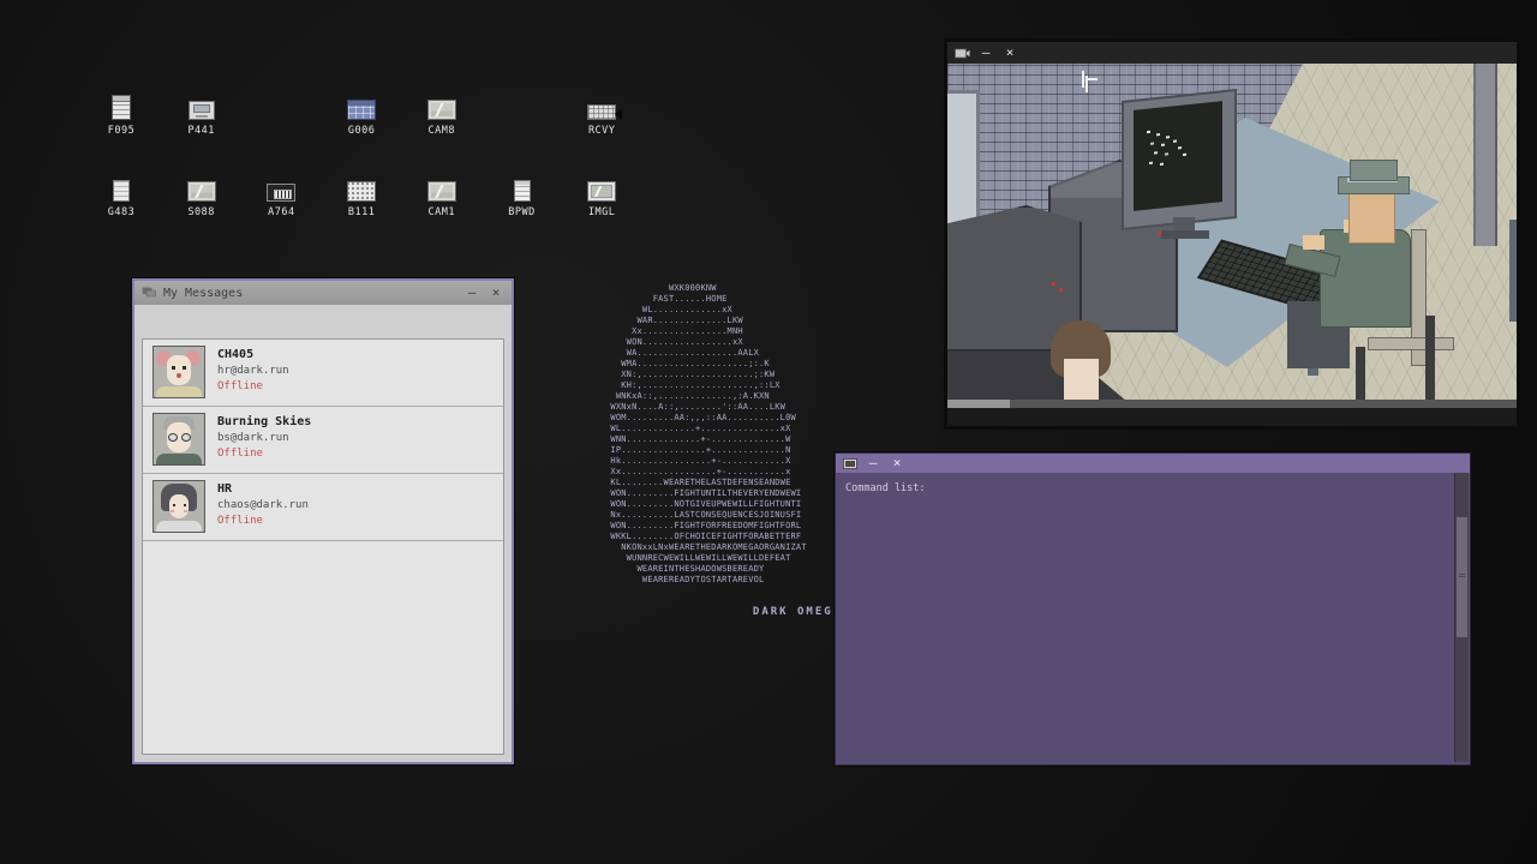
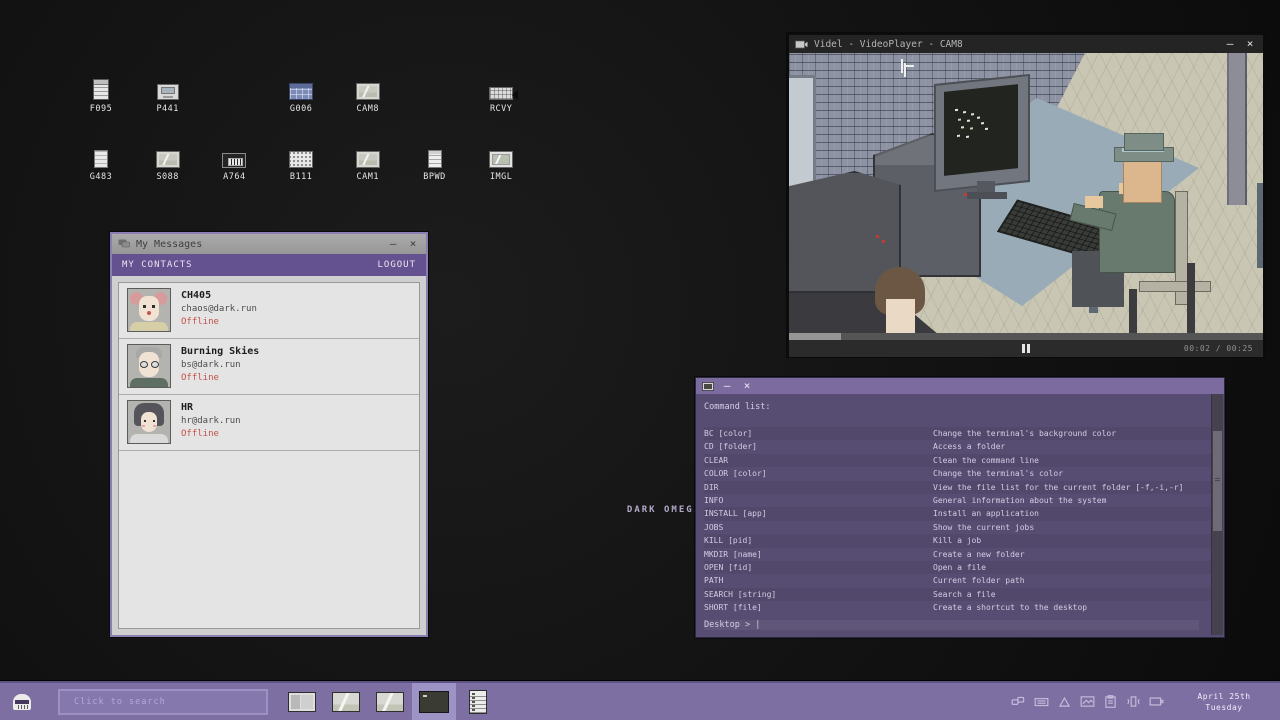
  F095
  P441
  G006
  CAM8
  RCVY
  G483
  S088
  A764
  B111
  CAM1
  BPWD
  IMGL
- WXK000KNW
- FAST......HOME
- WL.............xX
- WAR..............LKW
- Xx................MNH
- WON.................xX
- WA...................AALX
- WMA.....................;:.K
- XN:,.....................;:KW
- KH:,.....................,::LX
- WNKxA::,..............,:A.KXN
- WXNxN....A::,........'::AA....LKW
- WOM.........AA:,,,::AA..........L0W
- WL..............+...............xX
- WNN..............+-..............W
- IP................+..............N
- Hk.................+-............X
- Xx..................+-...........x
- KL........WEARETHELASTDEFENSEANDWE
- WON.........FIGHTUNTILTHEVERYENDWEWI
- WON.........NOTGIVEUPWEWILLFIGHTUNTI
- Nx..........LASTCONSEQUENCESJOINUSFI
- WON.........FIGHTFORFREEDOMFIGHTFORL
- WKKL........OFCHOICEFIGHTFORABETTERF
- NKONxxLNxWEARETHEDARKOMEGAORGANIZAT
- WUNNRECWEWILLWEWILLWEWILLDEFEAT
- WEAREINTHESHADOWSBEREADY
- WEAREREADYTOSTARTAREVOL
  DARK OMEG
  My Messages
  –
  ×
+ MY CONTACTS
+ LOGOUT
  CH405
- hr@dark.run
+ chaos@dark.run
  Offline
  Burning Skies
  bs@dark.run
  Offline
  HR
- chaos@dark.run
+ hr@dark.run
  Offline
  –
  ×
  Command list:
+ BC [color]
+ Change the terminal's background color
+ CD [folder]
+ Access a folder
+ CLEAR
+ Clean the command line
+ COLOR [color]
+ Change the terminal's color
+ DIR
+ View the file list for the current folder [-f,-i,-r]
+ INFO
+ General information about the system
+ INSTALL [app]
+ Install an application
+ JOBS
+ Show the current jobs
+ KILL [pid]
+ Kill a job
+ MKDIR [name]
+ Create a new folder
+ OPEN [fid]
+ Open a file
+ PATH
+ Current folder path
+ SEARCH [string]
+ Search a file
+ SHORT [file]
+ Create a shortcut to the desktop
+ Desktop > |
+ Videl - VideoPlayer - CAM8
  –
  ×
+ 00:02 / 00:25
+ Click to search
+ April 25th
+ Tuesday
